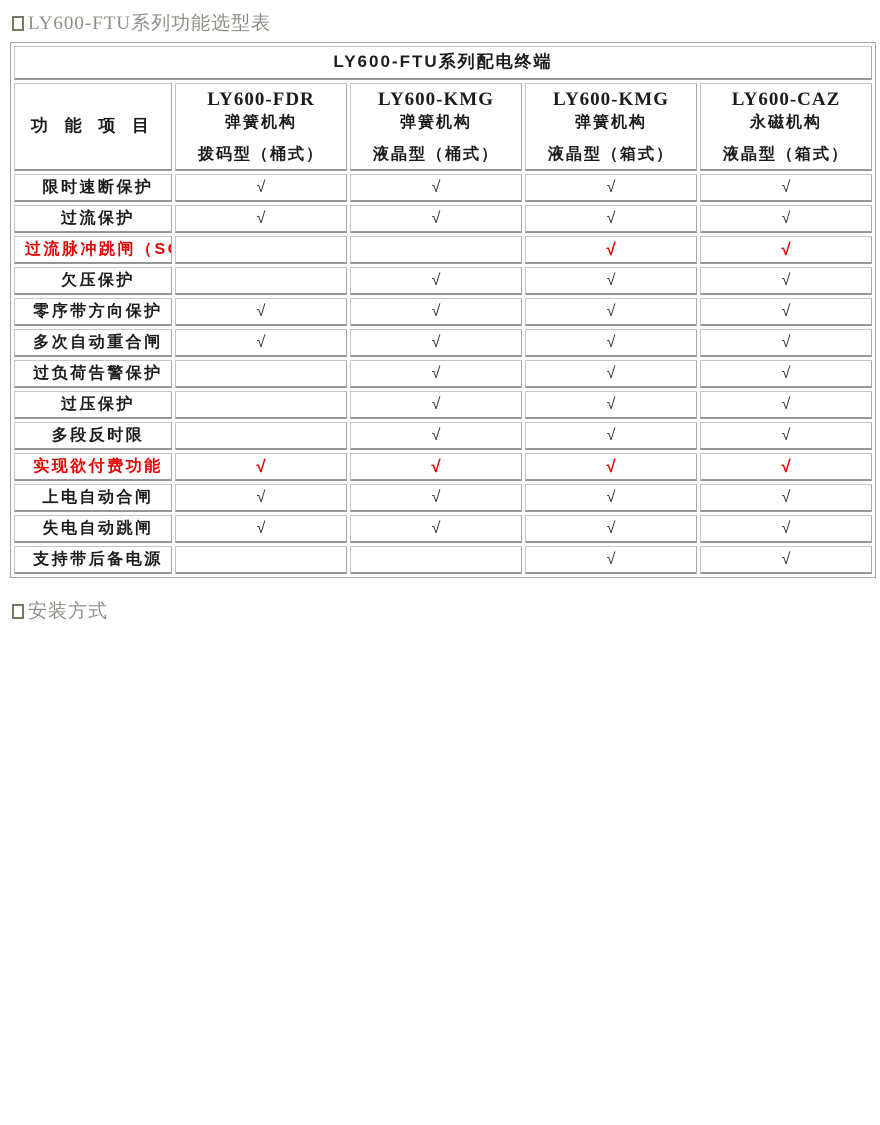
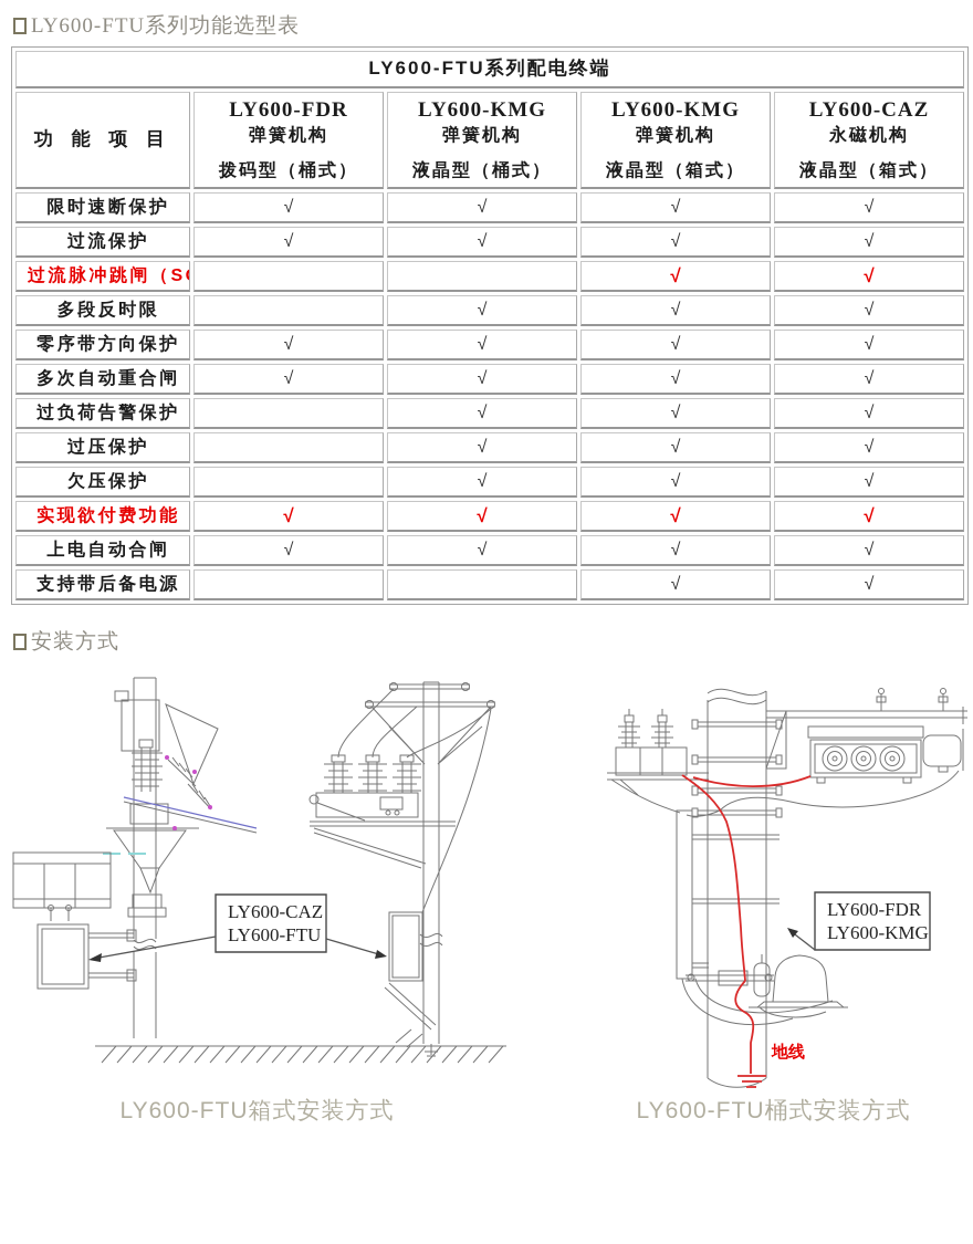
  LY600-FTU系列功能选型表
  LY600-FTU系列配电终端
  功 能 项 目	LY600-FDR 弹簧机构 拨码型（桶式）	LY600-KMG 弹簧机构 液晶型（桶式）	LY600-KMG 弹簧机构 液晶型（箱式）	LY600-CAZ 永磁机构 液晶型（箱式）
  限时速断保护	√	√	√	√
  过流保护	√	√	√	√
  过流脉冲跳闸（S			√	√
- 欠压保护		√	√	√
+ 多段反时限		√	√	√
  零序带方向保护	√	√	√	√
  多次自动重合闸	√	√	√	√
  过负荷告警保护		√	√	√
  过压保护		√	√	√
- 多段反时限		√	√	√
+ 欠压保护		√	√	√
  实现欲付费功能	√	√	√	√
  上电自动合闸	√	√	√	√
- 失电自动跳闸	√	√	√	√
  支持带后备电源			√	√
  安装方式
+ LY600-CAZ
+ LY600-FTU
+ LY600-FTU箱式安装方式
+ 地线
+ LY600-FDR
+ LY600-KMG
+ LY600-FTU桶式安装方式
